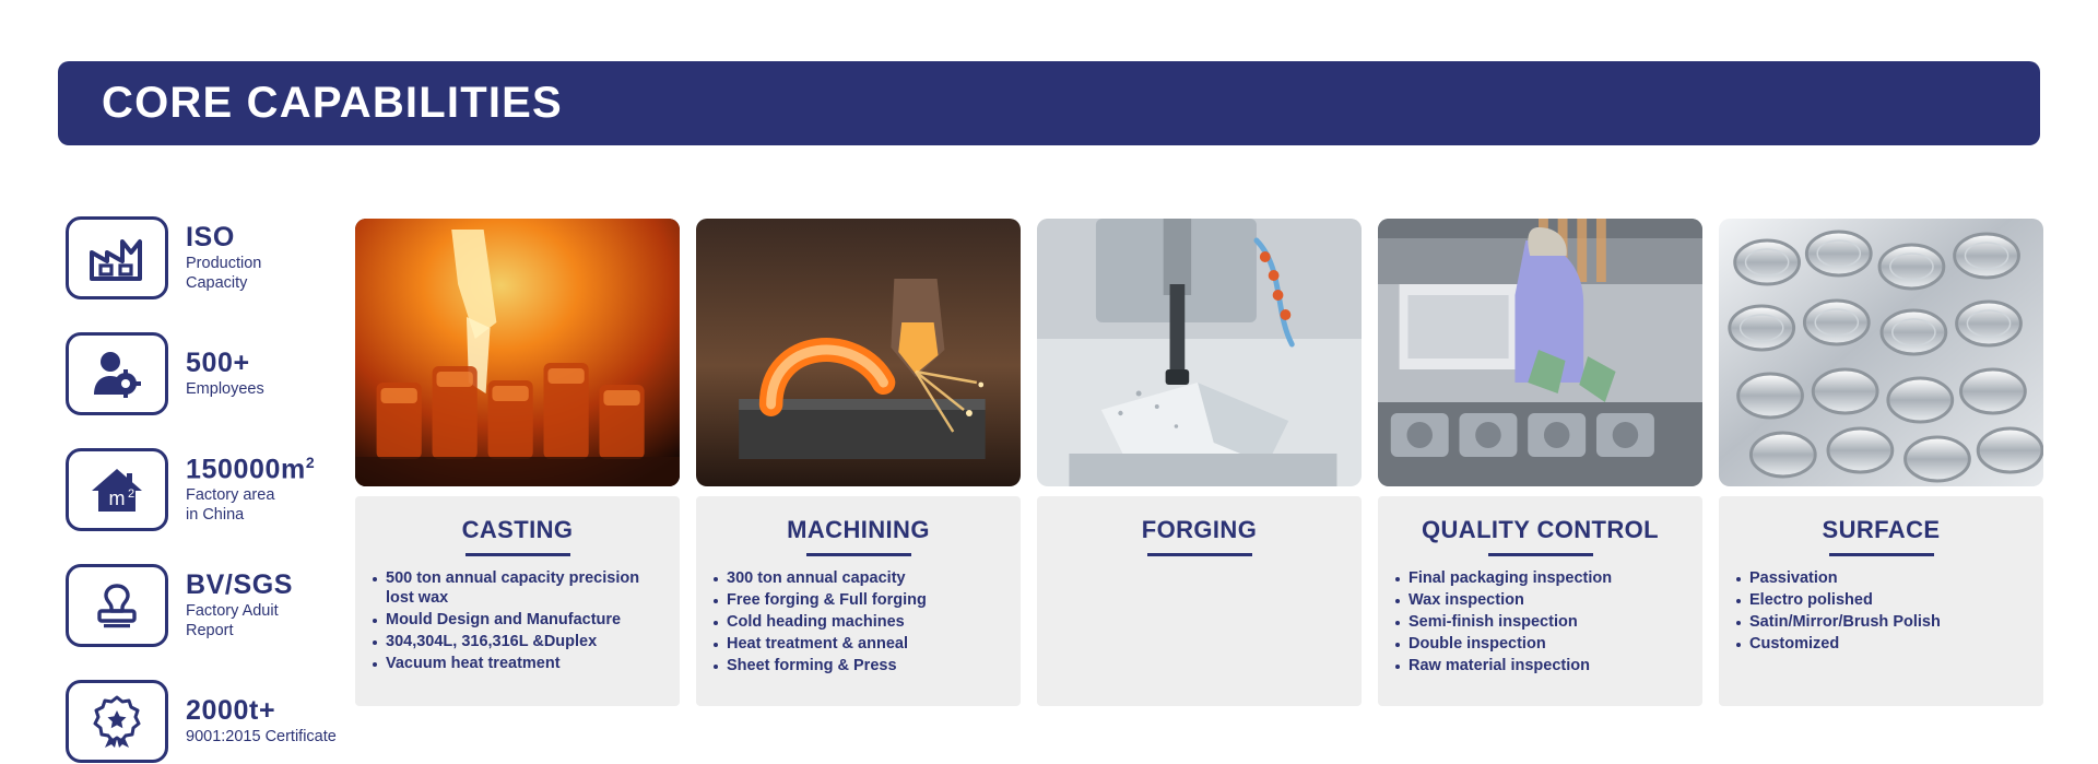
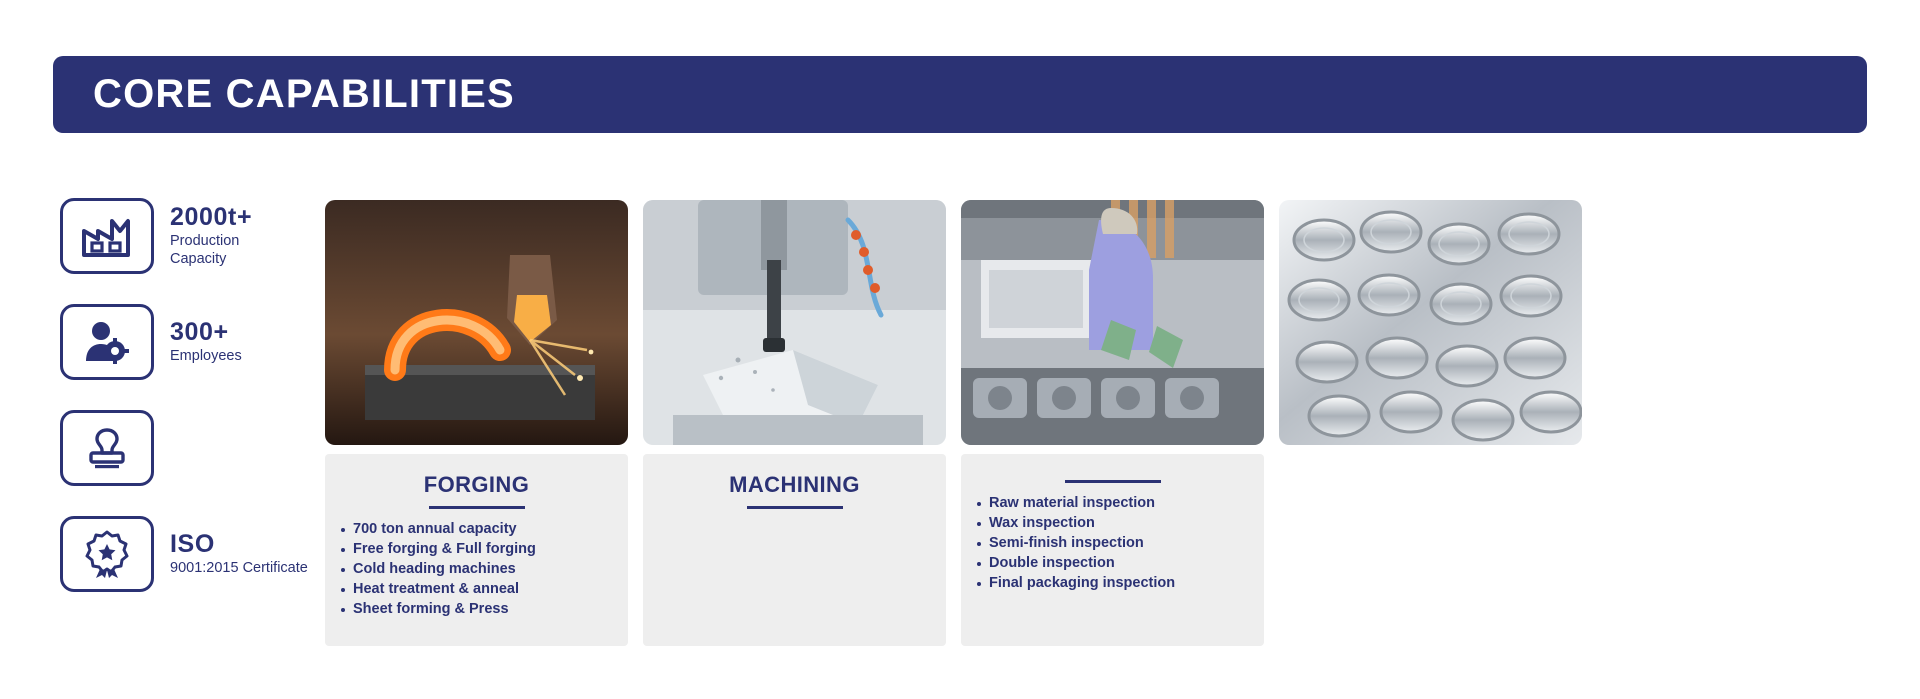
  CORE CAPABILITIES
- ISO
+ 2000t+
  Production
  Capacity
- 500+
+ 300+
  Employees
- m
- 2
- 150000m2
- Factory area
- in China
- BV/SGS
- Factory Aduit
- Report
- 2000t+
+ ISO
  9001:2015 Certificate
- CASTING
- 500 ton annual capacity precision lost wax
- Mould Design and Manufacture
- 304,304L, 316,316L &Duplex
- Vacuum heat treatment
- MACHINING
+ FORGING
- 300 ton annual capacity
+ 700 ton annual capacity
  Free forging & Full forging
  Cold heading machines
  Heat treatment & anneal
  Sheet forming & Press
- FORGING
+ MACHINING
- QUALITY CONTROL
- Final packaging inspection
+ Raw material inspection
  Wax inspection
  Semi-finish inspection
  Double inspection
- Raw material inspection
+ Final packaging inspection
- SURFACE
- Passivation
- Electro polished
- Satin/Mirror/Brush Polish
- Customized
